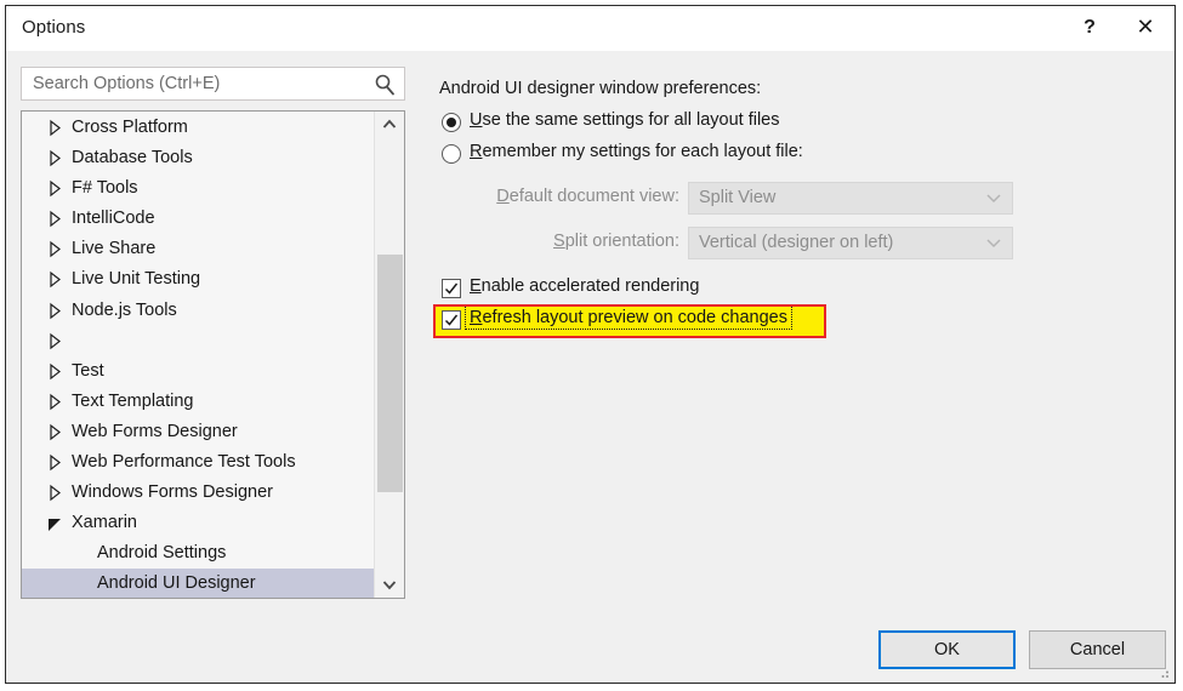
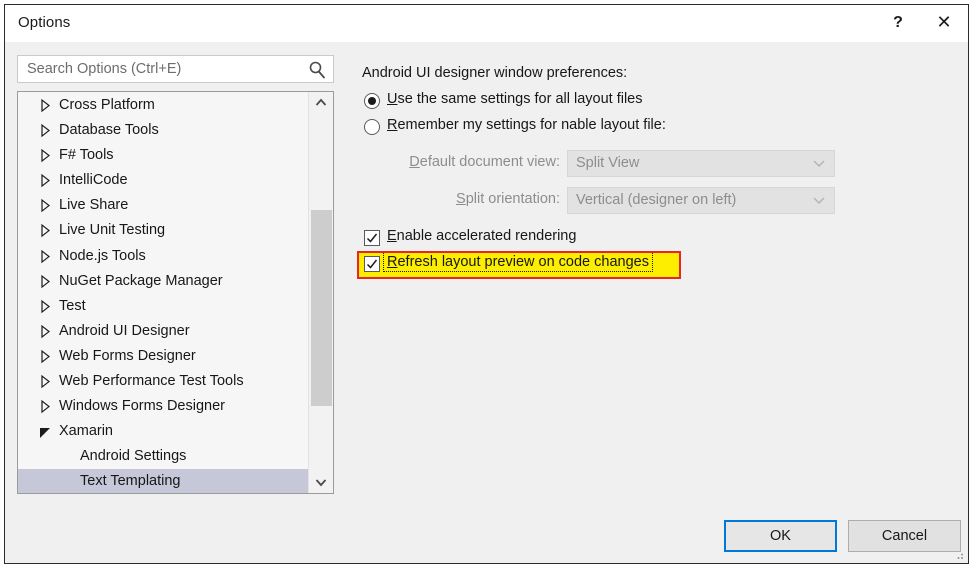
  Options
  ?
  ✕
  Search Options (Ctrl+E)
  Cross Platform
  Database Tools
  F# Tools
  IntelliCode
  Live Share
  Live Unit Testing
  Node.js Tools
+ NuGet Package Manager
  Test
- Text Templating
+ Android UI Designer
  Web Forms Designer
  Web Performance Test Tools
  Windows Forms Designer
  Xamarin
  Android Settings
- Android UI Designer
+ Text Templating
  Android UI designer window preferences:
  Use the same settings for all layout files
- Remember my settings for each layout file:
+ Remember my settings for nable layout file:
  Default document view:
  Split View
  Split orientation:
  Vertical (designer on left)
  Enable accelerated rendering
  Refresh layout preview on code changes
  OK
  Cancel
